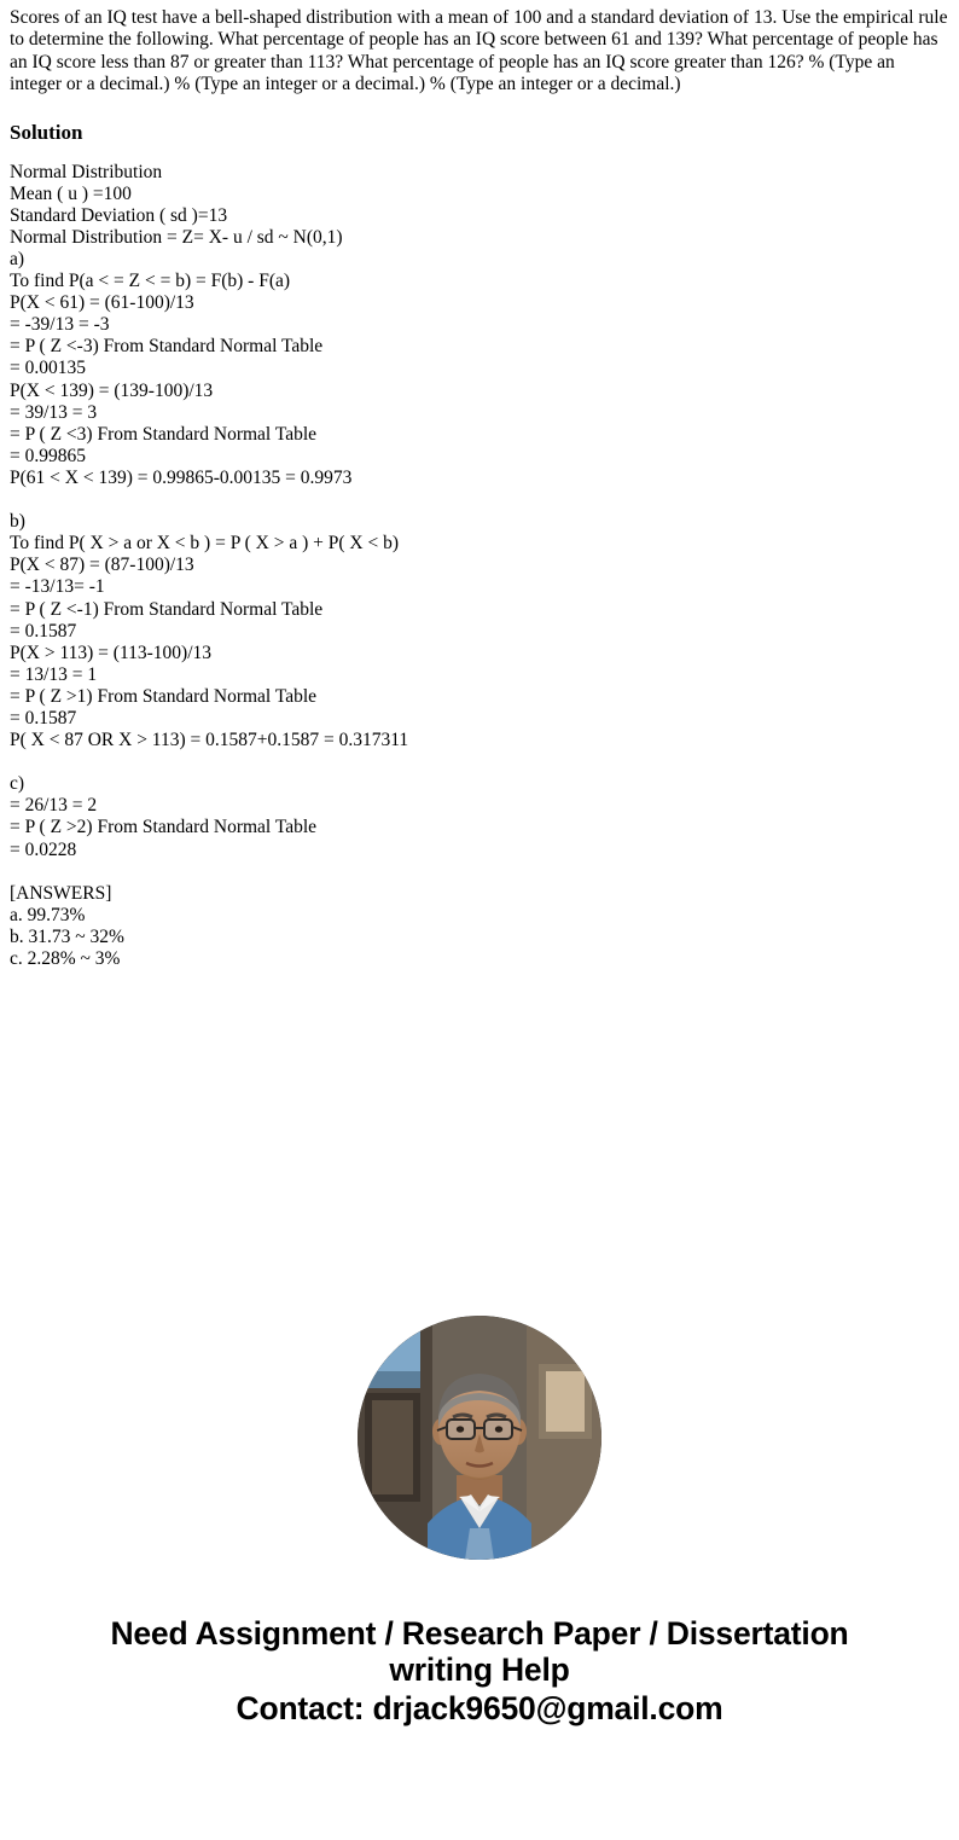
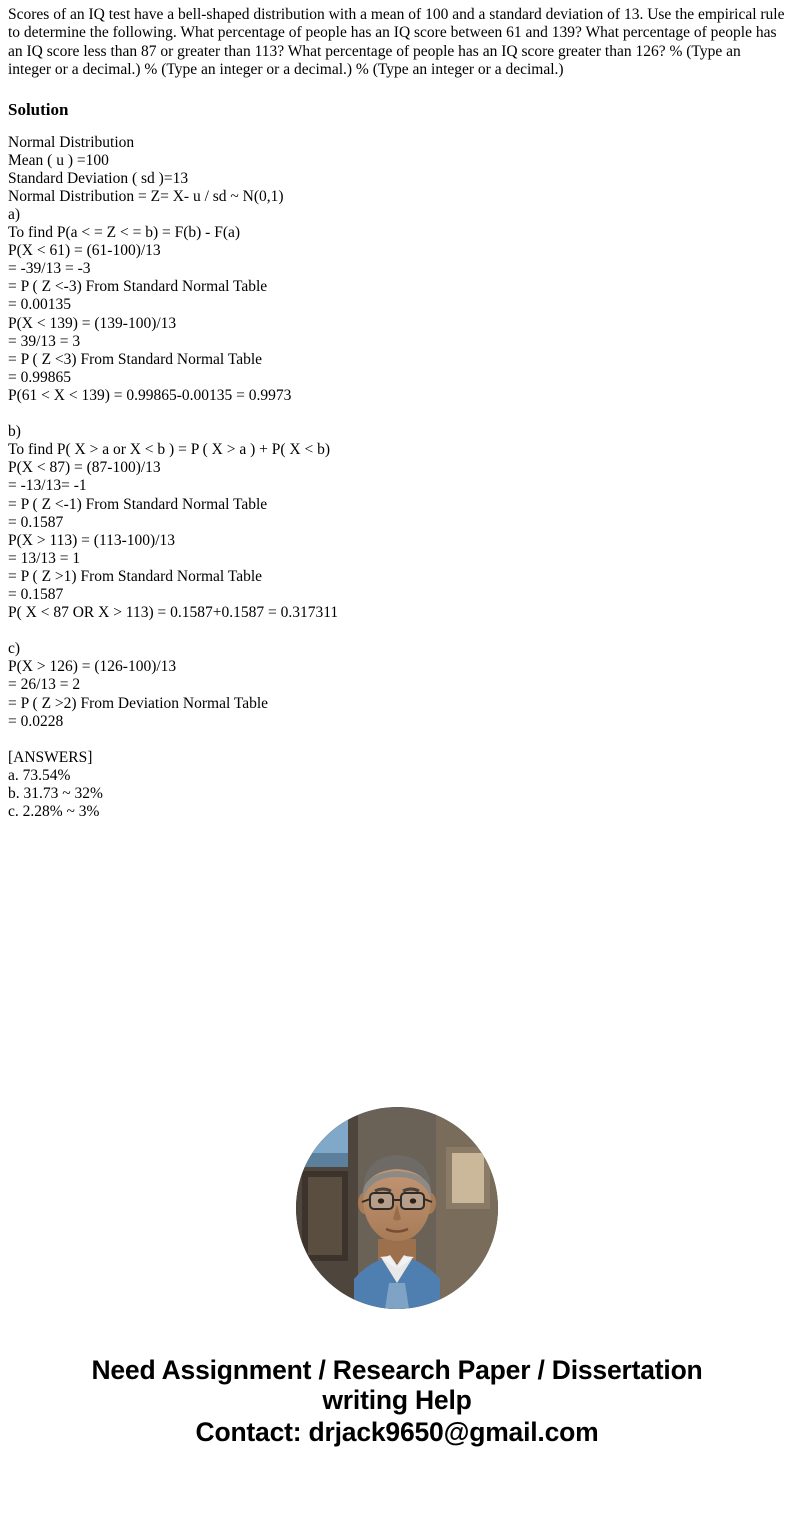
  Scores of an IQ test have a bell-shaped distribution with a mean of 100 and a standard deviation of 13. Use the empirical rule to determine the following. What percentage of people has an IQ score between 61 and 139? What percentage of people has an IQ score less than 87 or greater than 113? What percentage of people has an IQ score greater than 126? % (Type an integer or a decimal.) % (Type an integer or a decimal.) % (Type an integer or a decimal.)
  Solution
  Normal Distribution
  Mean ( u ) =100
  Standard Deviation ( sd )=13
  Normal Distribution = Z= X- u / sd ~ N(0,1)
  a)
  To find P(a < = Z < = b) = F(b) - F(a)
  P(X < 61) = (61-100)/13
  = -39/13 = -3
  = P ( Z <-3) From Standard Normal Table
  = 0.00135
  P(X < 139) = (139-100)/13
  = 39/13 = 3
  = P ( Z <3) From Standard Normal Table
  = 0.99865
  P(61 < X < 139) = 0.99865-0.00135 = 0.9973
  b)
  To find P( X > a or X < b ) = P ( X > a ) + P( X < b)
  P(X < 87) = (87-100)/13
  = -13/13= -1
  = P ( Z <-1) From Standard Normal Table
  = 0.1587
  P(X > 113) = (113-100)/13
  = 13/13 = 1
  = P ( Z >1) From Standard Normal Table
  = 0.1587
  P( X < 87 OR X > 113) = 0.1587+0.1587 = 0.317311
  c)
+ P(X > 126) = (126-100)/13
  = 26/13 = 2
- = P ( Z >2) From Standard Normal Table
+ = P ( Z >2) From Deviation Normal Table
  = 0.0228
  [ANSWERS]
- a. 99.73%
+ a. 73.54%
  b. 31.73 ~ 32%
  c. 2.28% ~ 3%
  Need Assignment / Research Paper / Dissertation
  writing Help
  Contact: drjack9650@gmail.com
